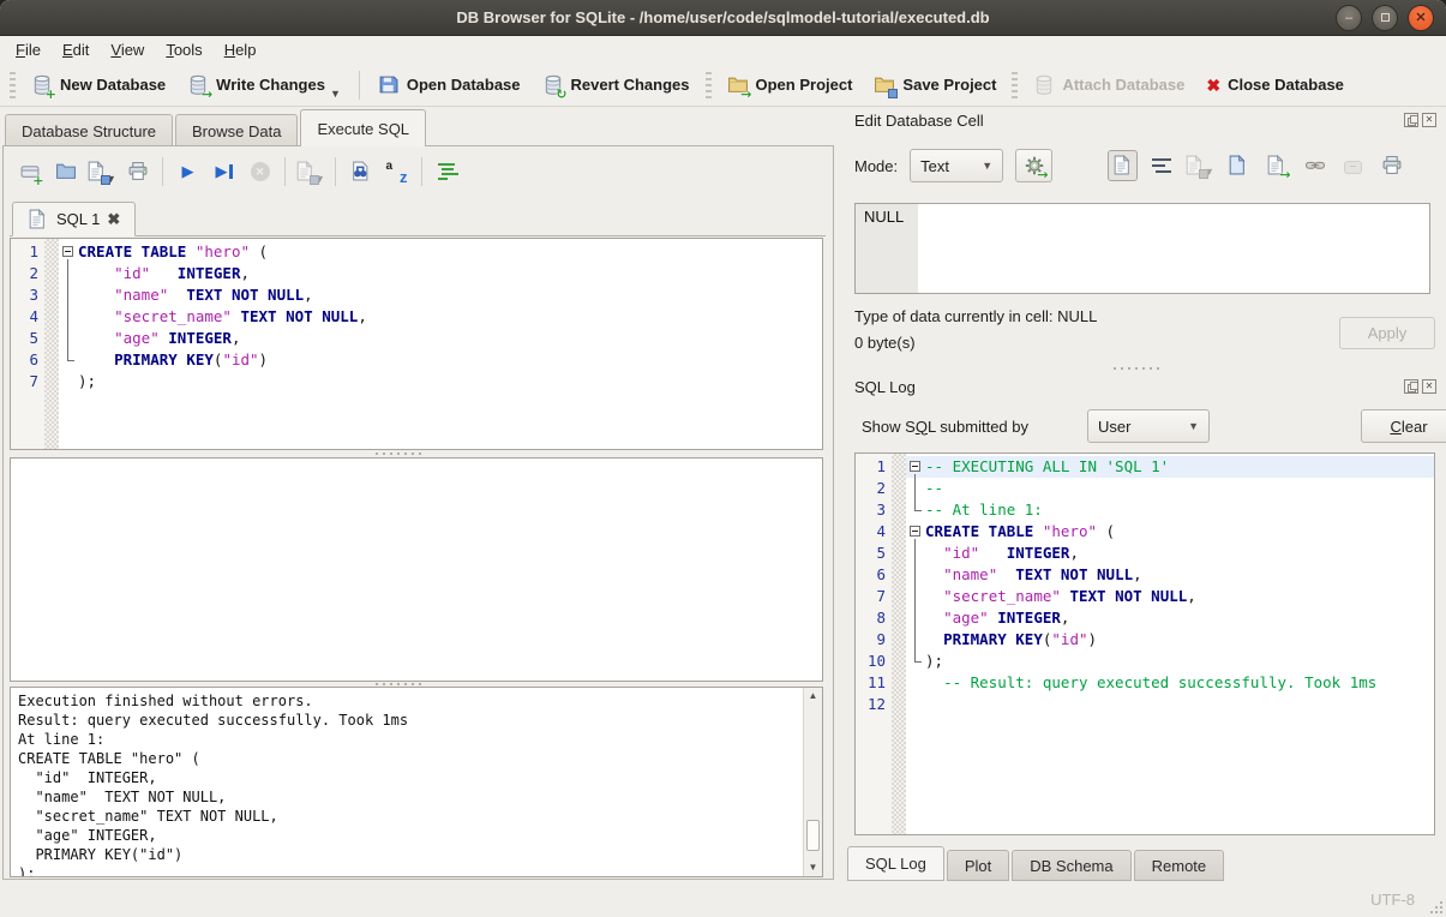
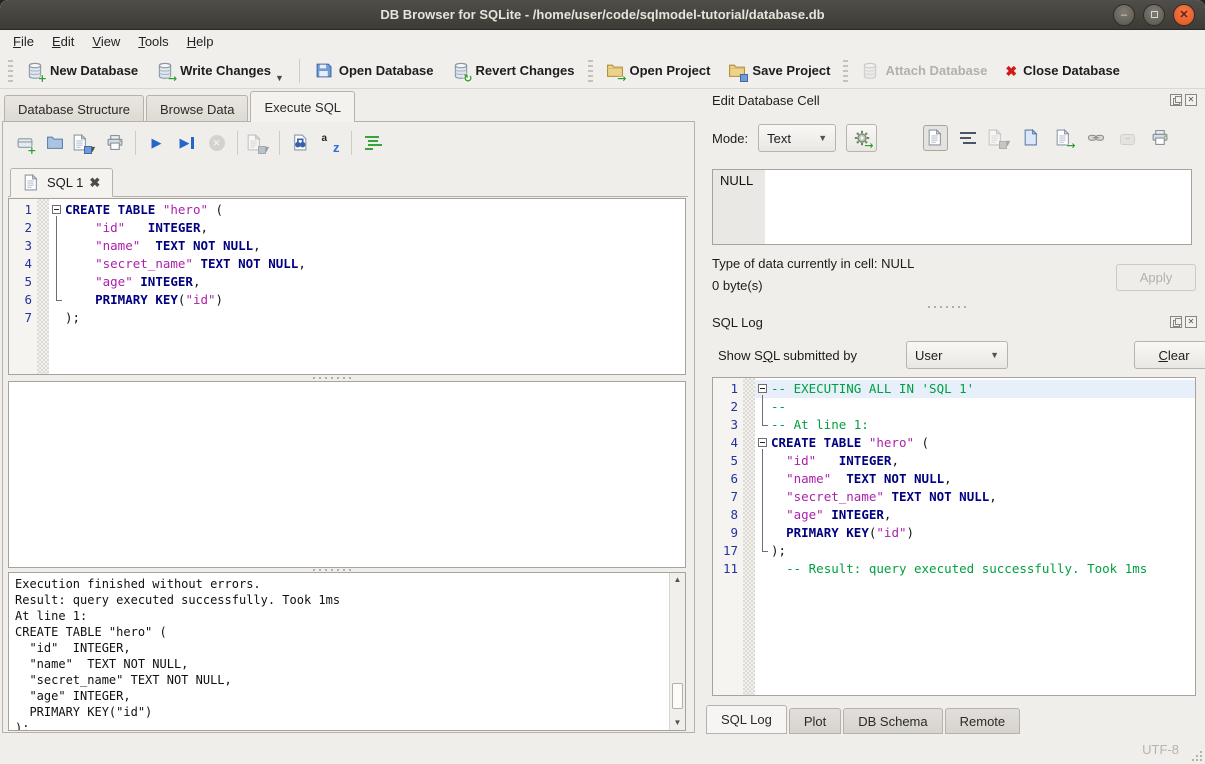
- DB Browser for SQLite - /home/user/code/sqlmodel-tutorial/executed.db
+ DB Browser for SQLite - /home/user/code/sqlmodel-tutorial/database.db
  –
  ✕
  File
  Edit
  View
  Tools
  Help
  +
  New Database
  →
  Write Changes
  ▼
  Open Database
  ↻
  Revert Changes
  →
  Open Project
  Save Project
  Attach Database
  ✖
  Close Database
  Database Structure
  Browse Data
  Execute SQL
  +
  ▼
  ▶
  ▶
  ✕
  ▼
  a
  z
  SQL 1
  ✖
  1
  CREATE TABLE "hero" (
  2
  "id" INTEGER,
  3
  "name" TEXT NOT NULL,
  4
  "secret_name" TEXT NOT NULL,
  5
  "age" INTEGER,
  6
  PRIMARY KEY("id")
  7
  );
  Execution finished without errors.
  Result: query executed successfully. Took 1ms
  At line 1:
  CREATE TABLE "hero" (
  "id" INTEGER,
  "name" TEXT NOT NULL,
  "secret_name" TEXT NOT NULL,
  "age" INTEGER,
  PRIMARY KEY("id")
  );
  ▲
  ▼
  Edit Database Cell
  ✕
  Mode:
  Text
  ▼
  →
  ▼
  →
  −
  NULL
  Type of data currently in cell: NULL
  0 byte(s)
  Apply
  SQL Log
  ✕
  Show SQL submitted by
  User
  ▼
  C
  lear
  1
  -- EXECUTING ALL IN 'SQL 1'
  2
  --
  3
  -- At line 1:
  4
  CREATE TABLE "hero" (
  5
  "id" INTEGER,
  6
  "name" TEXT NOT NULL,
  7
  "secret_name" TEXT NOT NULL,
  8
  "age" INTEGER,
  9
  PRIMARY KEY("id")
- 10
+ 17
  );
  11
  -- Result: query executed successfully. Took 1ms
- 12
  SQL Log
  Plot
  DB Schema
  Remote
  UTF-8
